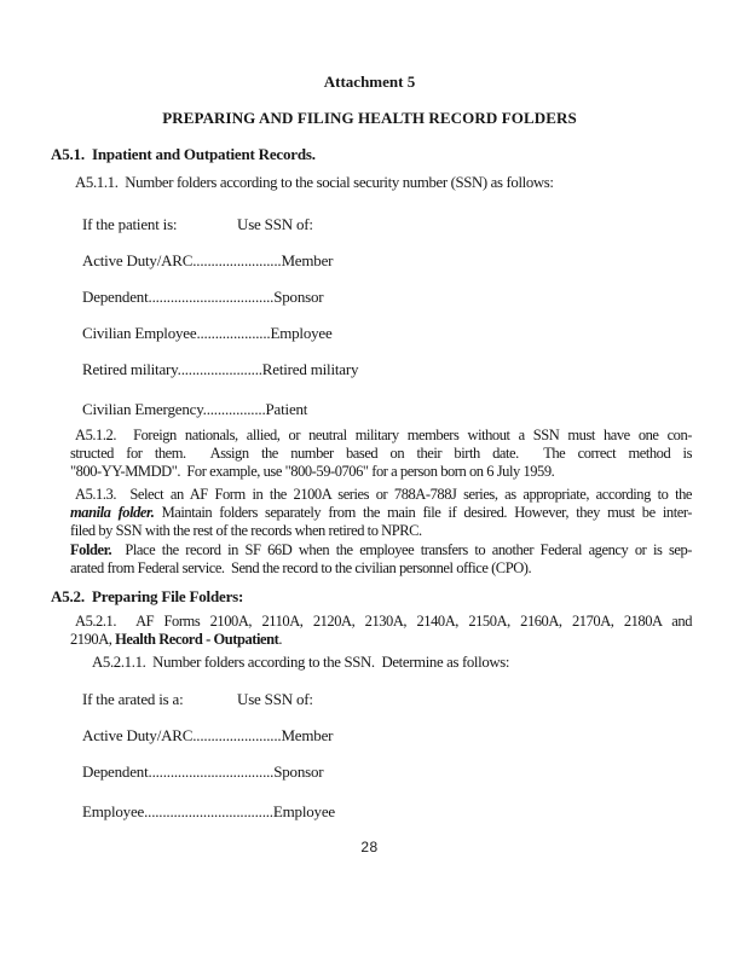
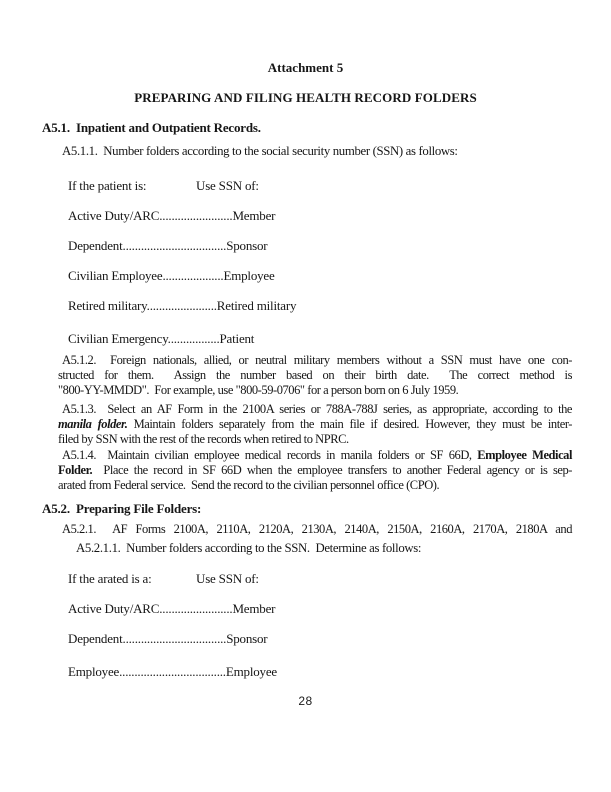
  Attachment 5
  PREPARING AND FILING HEALTH RECORD FOLDERS
  A5.1. Inpatient and Outpatient Records.
  A5.1.1. Number folders according to the social security number (SSN) as follows:
  If the patient is: Use SSN of:
  Active Duty/ARC........................Member
  Dependent..................................Sponsor
  Civilian Employee....................Employee
  Retired military.......................Retired military
  Civilian Emergency.................Patient
  A5.1.2. Foreign nationals, allied, or neutral military members without a SSN must have one con-
  structed for them. Assign the number based on their birth date. The correct method is
  "800-YY-MMDD". For example, use "800-59-0706" for a person born on 6 July 1959.
  A5.1.3. Select an AF Form in the 2100A series or 788A-788J series, as appropriate, according to the
  manila folder. Maintain folders separately from the main file if desired. However, they must be inter-
  filed by SSN with the rest of the records when retired to NPRC.
+ A5.1.4. Maintain civilian employee medical records in manila folders or SF 66D, Employee Medical
  Folder. Place the record in SF 66D when the employee transfers to another Federal agency or is sep-
  arated from Federal service. Send the record to the civilian personnel office (CPO).
  A5.2. Preparing File Folders:
  A5.2.1. AF Forms 2100A, 2110A, 2120A, 2130A, 2140A, 2150A, 2160A, 2170A, 2180A and
- 2190A, Health Record - Outpatient.
  A5.2.1.1. Number folders according to the SSN. Determine as follows:
  If the arated is a: Use SSN of:
  Active Duty/ARC........................Member
  Dependent..................................Sponsor
  Employee...................................Employee
  28
